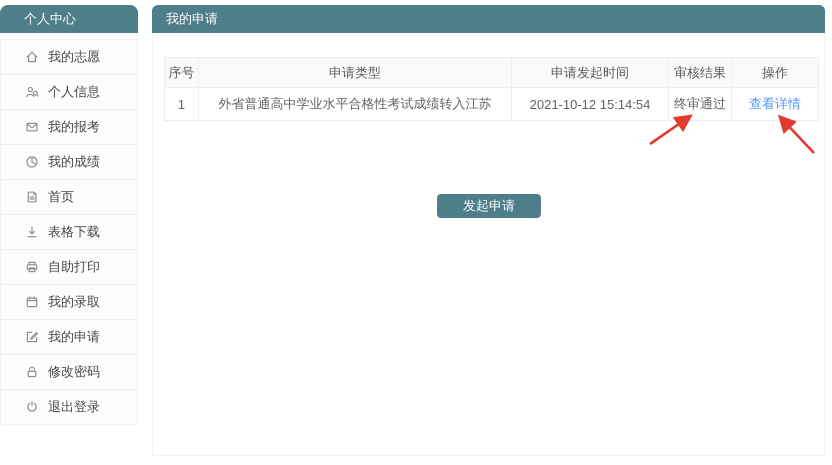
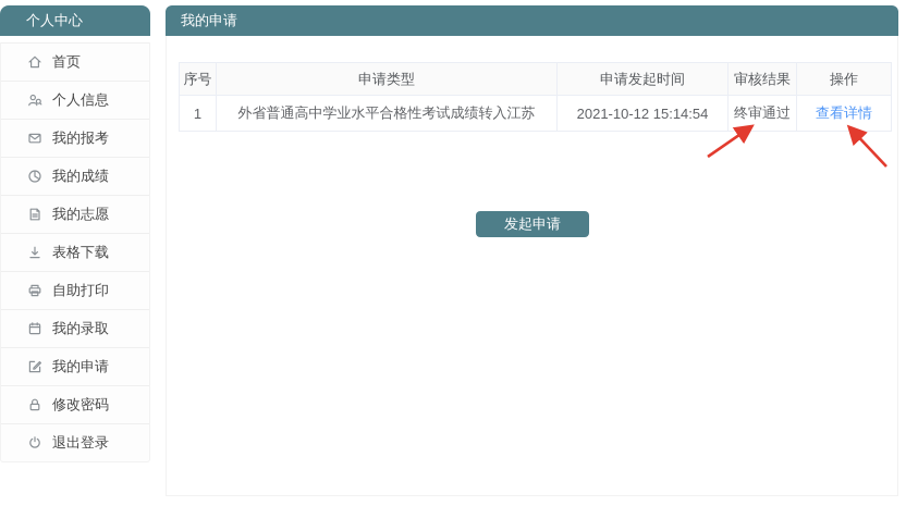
  个人中心
- 我的志愿
+ 首页
  个人信息
  我的报考
  我的成绩
- 首页
+ 我的志愿
  表格下载
  自助打印
  我的录取
  我的申请
  修改密码
  退出登录
  我的申请
  序号	申请类型	申请发起时间	审核结果	操作
  1	外省普通高中学业水平合格性考试成绩转入江苏	2021-10-12 15:14:54	终审通过	查看详情
  发起申请
